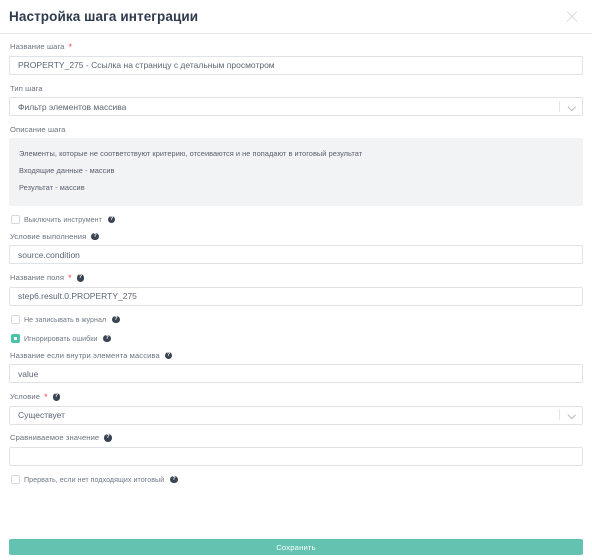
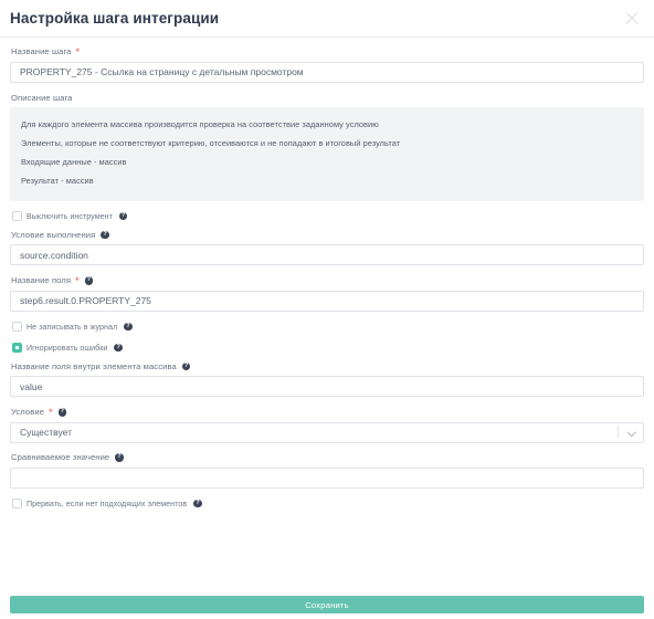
  Настройка шага интеграции
  Название шага
  *
  PROPERTY_275 - Ссылка на страницу с детальным просмотром
- Тип шага
- Фильтр элементов массива
  Описание шага
+ Для каждого элемента массива производится проверка на соответствие заданному условию
  Элементы, которые не соответствуют критерию, отсеиваются и не попадают в итоговый результат
  Входящие данные - массив
  Результат - массив
  Выключить инструмент
  Условие выполнения
  source.condition
  Название поля
  *
  step6.result.0.PROPERTY_275
  Не записывать в журнал
  Игнорировать ошибки
- Название если внутри элемента массива
+ Название поля внутри элемента массива
  value
  Условие
  *
  Существует
  Сравниваемое значение
- Прервать, если нет подходящих итоговый
+ Прервать, если нет подходящих элементов
  Сохранить
